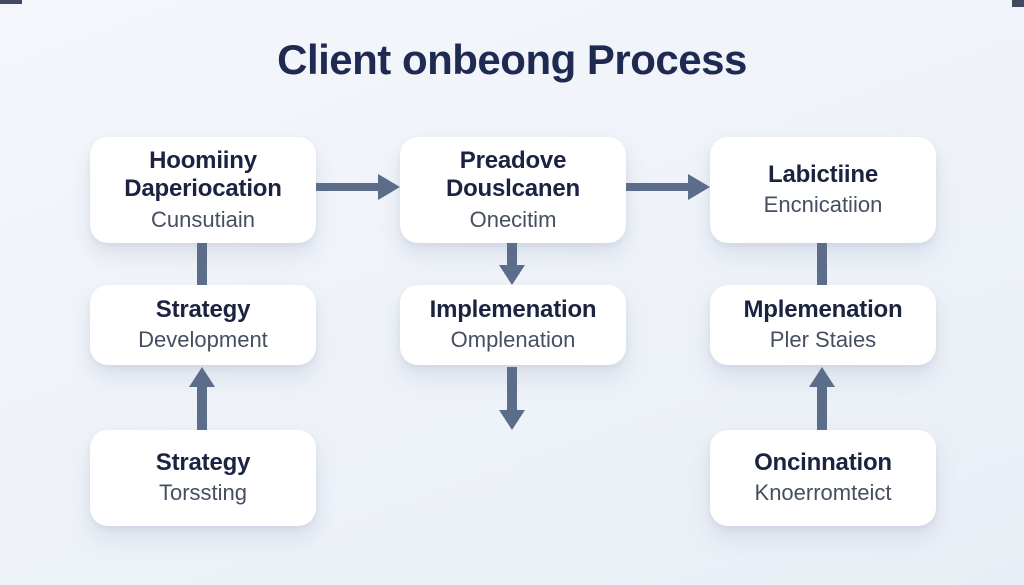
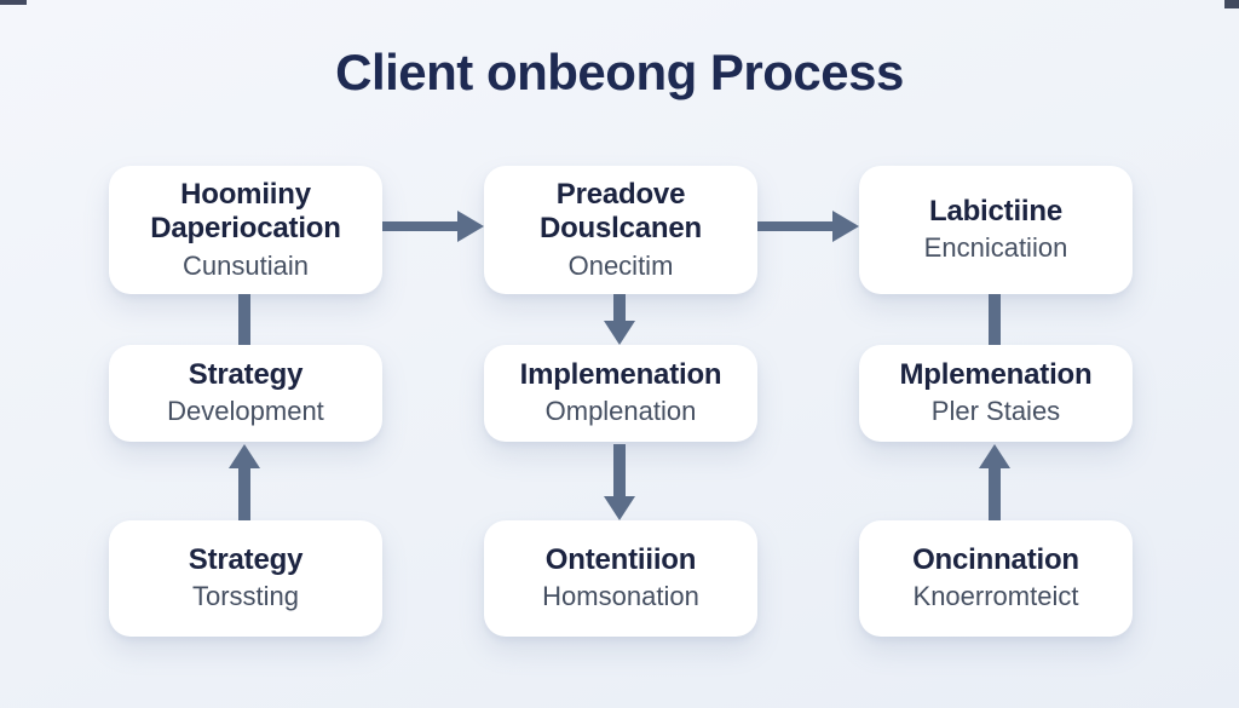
  Client onbeong Process
  Hoomiiny Daperiocation
  Cunsutiain
  Preadove Douslcanen
  Onecitim
  Labictiine
  Encnicatiion
  Strategy
  Development
  Implemenation
  Omplenation
  Mplemenation
  Pler Staies
  Strategy
  Torssting
+ Ontentiiion
+ Homsonation
  Oncinnation
  Knoerromteict
